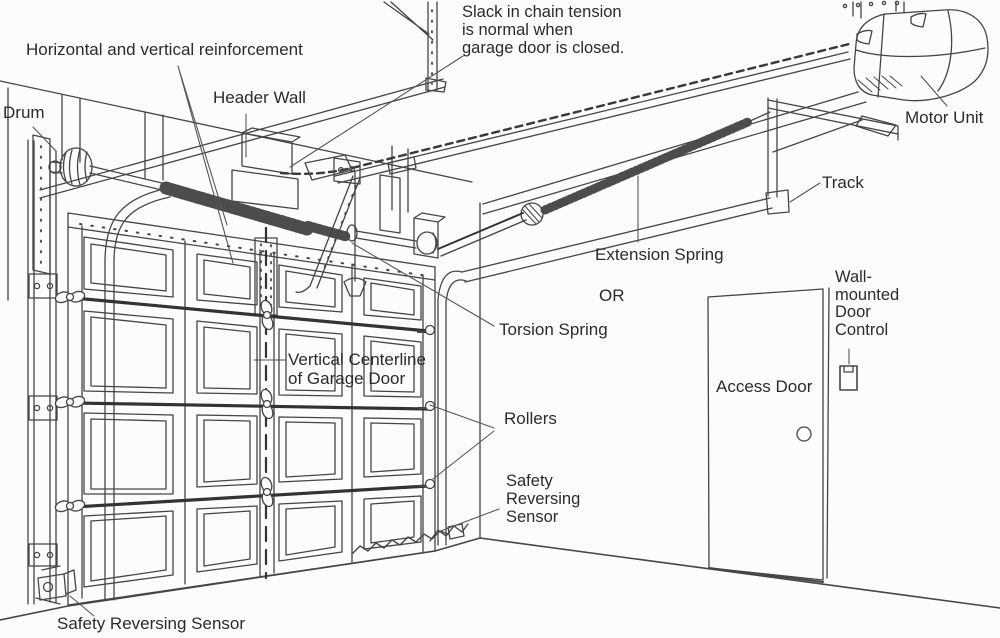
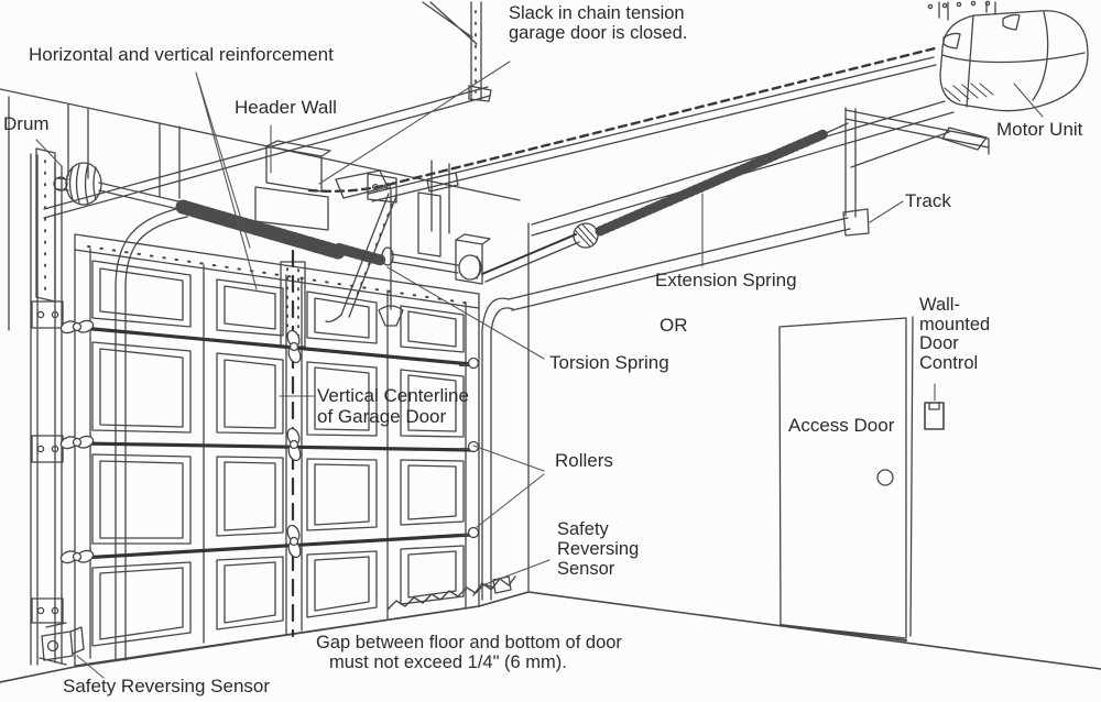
  Horizontal and vertical reinforcement
  Drum
  Header Wall
  Slack in chain tension
- is normal when
  garage door is closed.
  Motor Unit
  Track
  Extension Spring
  OR
  Torsion Spring
  Wall-
  mounted
  Door
  Control
  Access Door
  Vertical Centerline
  of Garage Door
  Rollers
  Safety
  Reversing
  Sensor
+ Gap between floor and bottom of door
+ must not exceed 1/4" (6 mm).
  Safety Reversing Sensor
